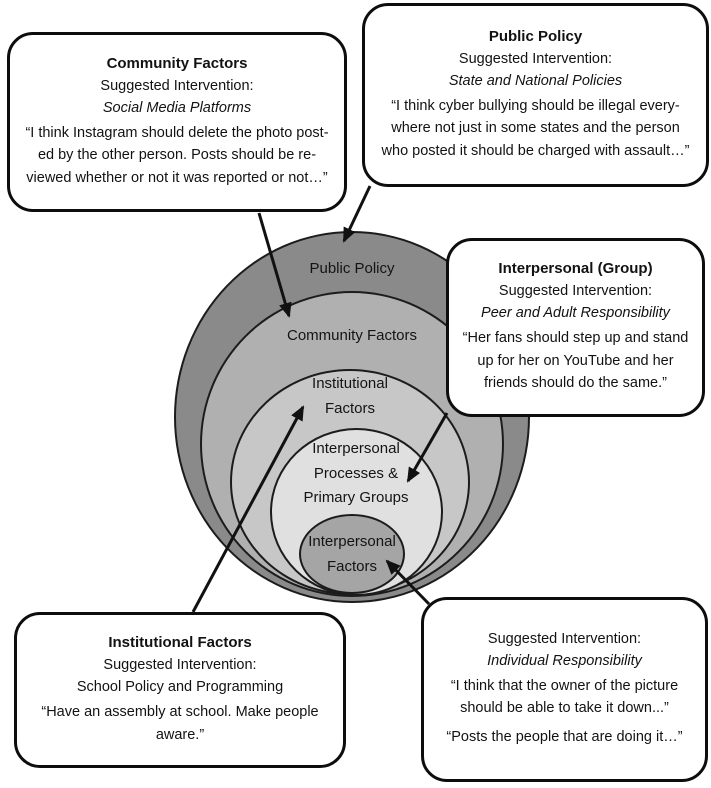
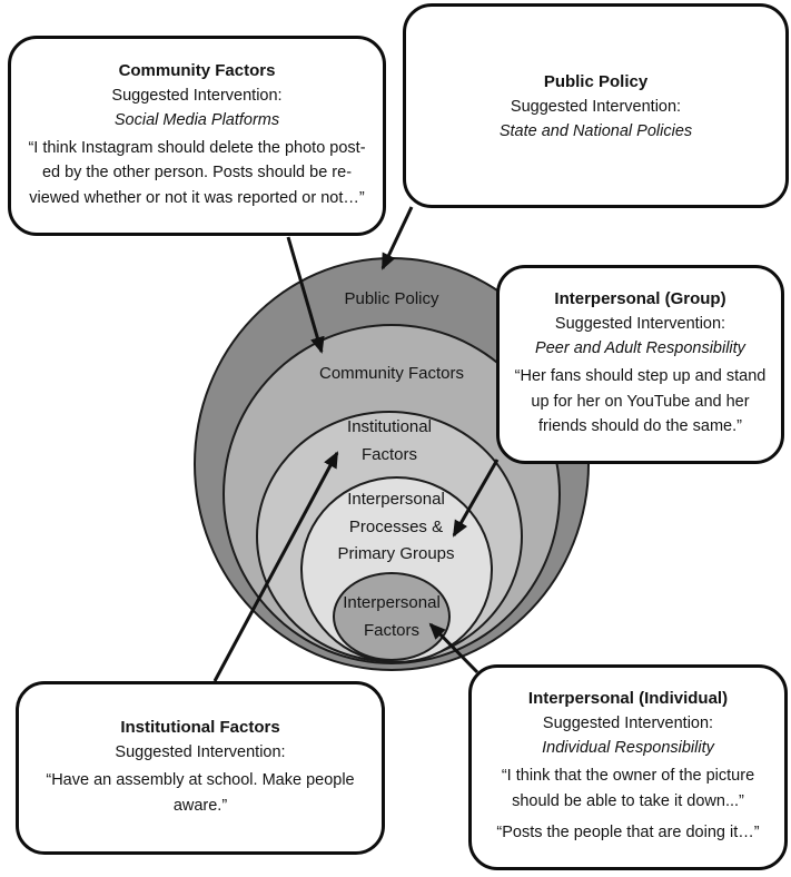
  Public Policy
  Community Factors
  Institutional
  Factors
  Interpersonal
  Processes &
  Primary Groups
  Interpersonal
  Factors
  Community Factors
  Suggested Intervention:
  Social Media Platforms
  “I think Instagram should delete the photo post-
  ed by the other person. Posts should be re-
  viewed whether or not it was reported or not…”
  Public Policy
  Suggested Intervention:
  State and National Policies
- “I think cyber bullying should be illegal every-
- where not just in some states and the person
- who posted it should be charged with assault…”
  Interpersonal (Group)
  Suggested Intervention:
  Peer and Adult Responsibility
  “Her fans should step up and stand
  up for her on YouTube and her
  friends should do the same.”
  Institutional Factors
  Suggested Intervention:
- School Policy and Programming
  “Have an assembly at school. Make people
  aware.”
+ Interpersonal (Individual)
  Suggested Intervention:
  Individual Responsibility
  “I think that the owner of the picture
  should be able to take it down...”
  “Posts the people that are doing it…”
